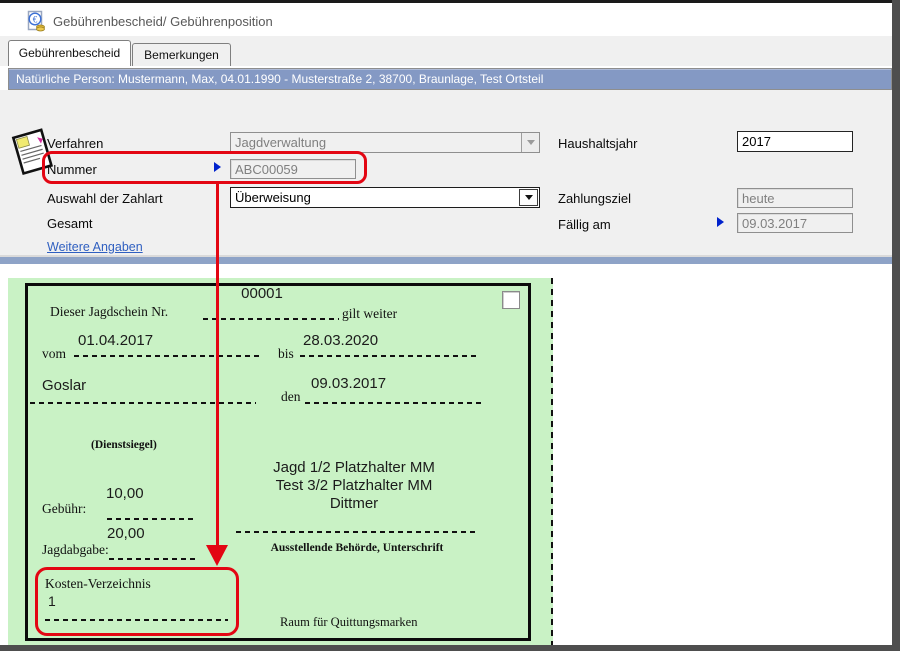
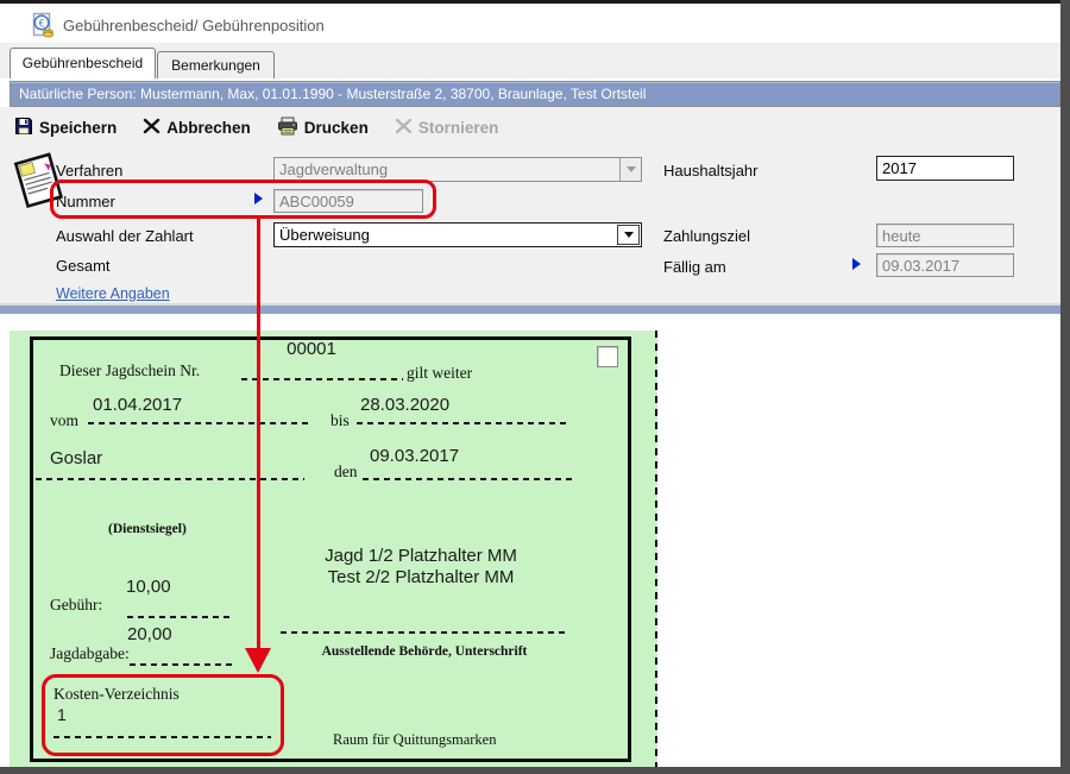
  €
  Gebührenbescheid/ Gebührenposition
  Gebührenbescheid
  Bemerkungen
- Natürliche Person: Mustermann, Max, 04.01.1990 - Musterstraße 2, 38700, Braunlage, Test Ortsteil
+ Natürliche Person: Mustermann, Max, 01.01.1990 - Musterstraße 2, 38700, Braunlage, Test Ortsteil
+ Speichern
+ Abbrechen
+ Drucken
+ Stornieren
  Verfahren
  Nummer
  Auswahl der Zahlart
  Gesamt
  Weitere Angaben
  Haushaltsjahr
  Zahlungsziel
  Fällig am
  Jagdverwaltung
  ABC00059
  Überweisung
  2017
  heute
  09.03.2017
  00001
  Dieser Jagdschein Nr.
  gilt weiter
  vom
  01.04.2017
  bis
  28.03.2020
  Goslar
  den
  09.03.2017
  (Dienstsiegel)
  10,00
  Gebühr:
  20,00
  Jagdabgabe:
  Jagd 1/2 Platzhalter MM
- Test 3/2 Platzhalter MM
+ Test 2/2 Platzhalter MM
- Dittmer
  Ausstellende Behörde, Unterschrift
  Kosten-Verzeichnis
  1
  Raum für Quittungsmarken
